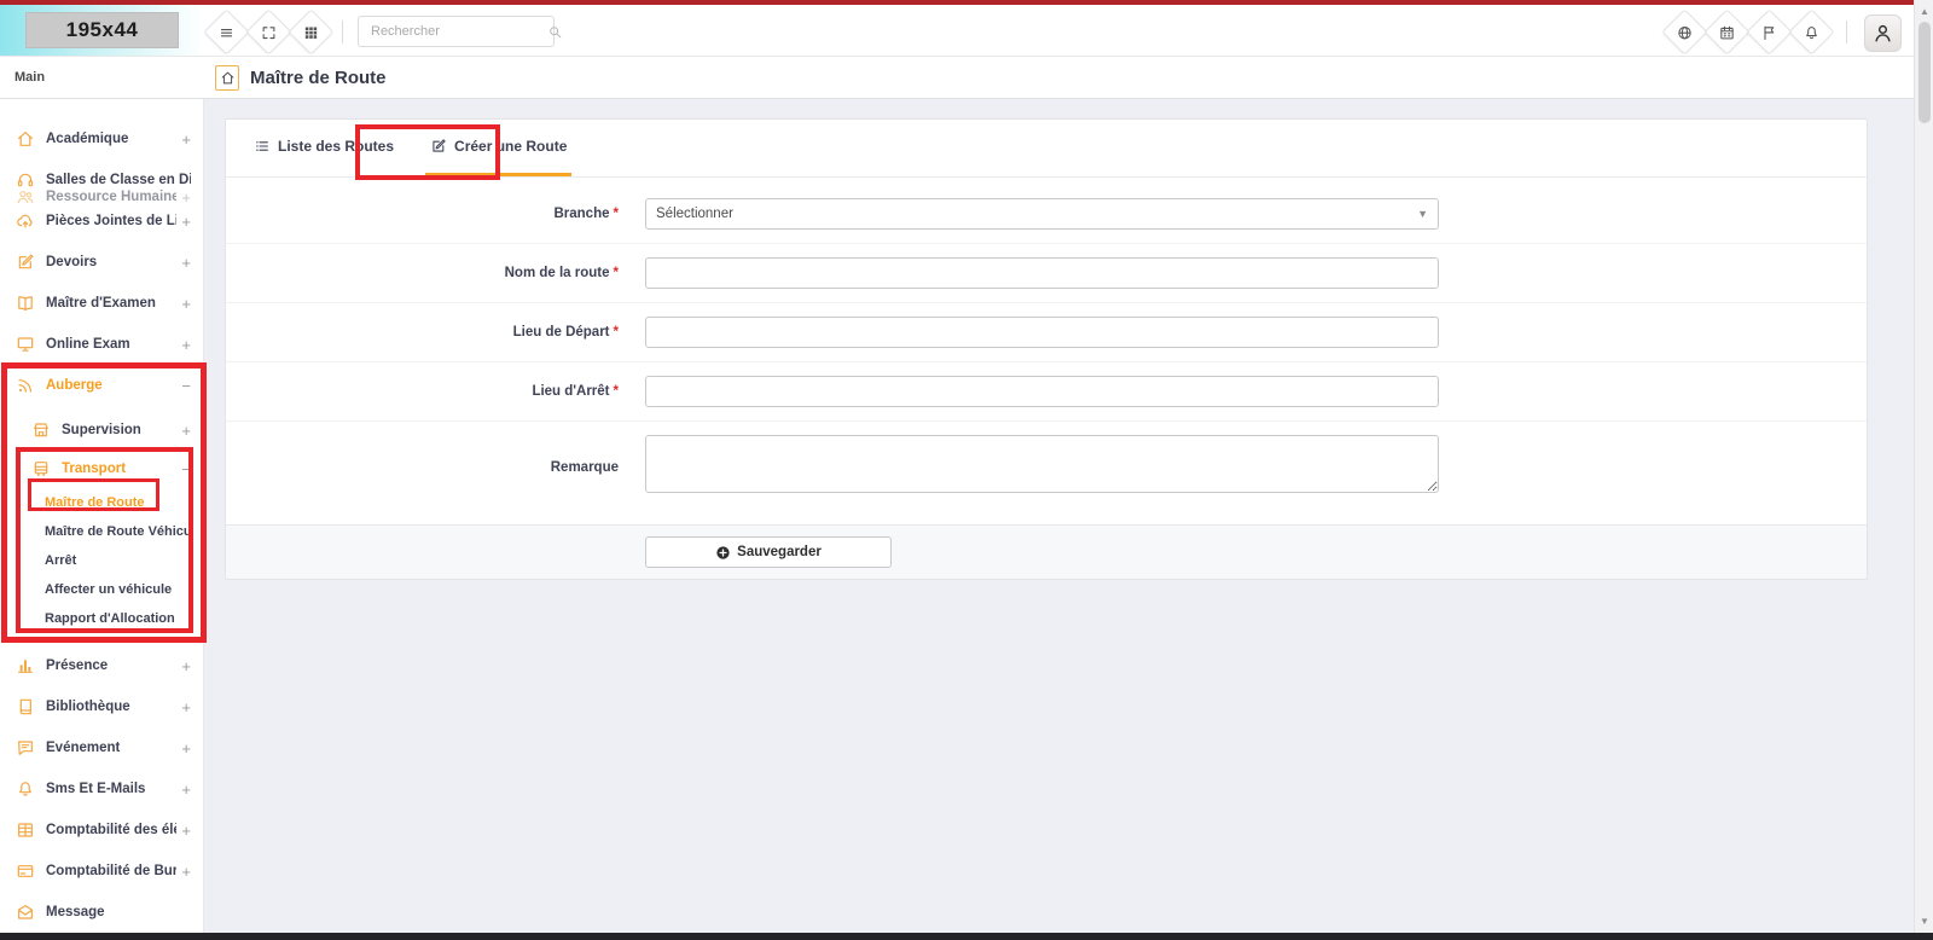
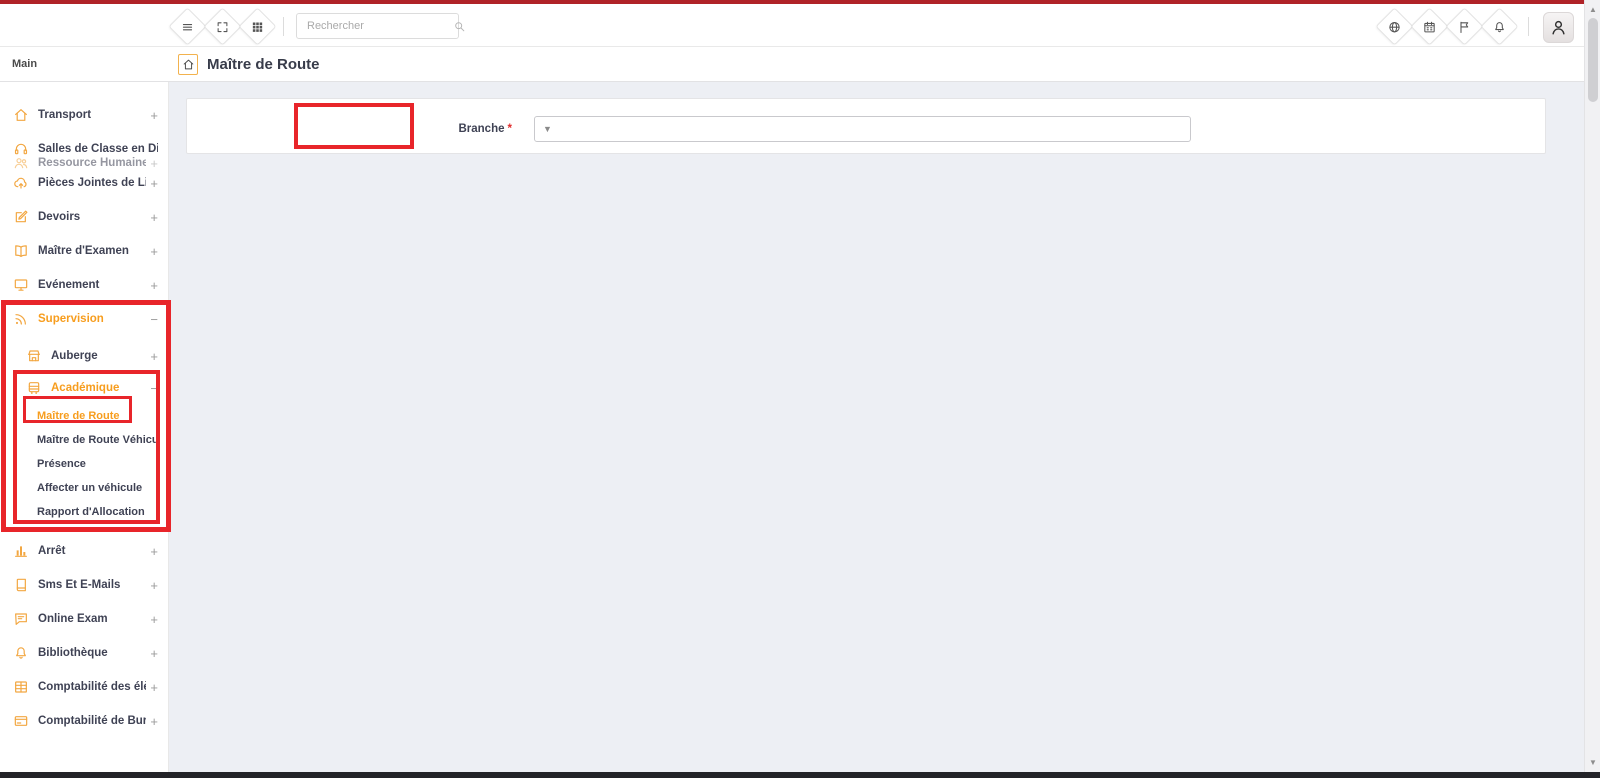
- 195x44
  Rechercher
  Main
  Maître de Route
  Ressource Humaine
  +
- Académique
+ Transport
  +
  Salles de Classe en Di
  Pièces Jointes de Li
  +
  Devoirs
  +
  Maître d'Examen
  +
- Online Exam
+ Événement
  +
- Auberge
+ Supervision
  −
- Supervision
+ Auberge
  +
- Transport
+ Académique
  −
  Maître de Route
  Maître de Route Véhicu
- Arrêt
+ Présence
  Affecter un véhicule
  Rapport d'Allocation
- Présence
+ Arrêt
  +
- Bibliothèque
+ Sms Et E-Mails
  +
- Événement
+ Online Exam
  +
- Sms Et E-Mails
+ Bibliothèque
  +
  Comptabilité des él
  +
  Comptabilité de Bur
  +
- Message
- Liste des Routes
- Créer une Route
  Branche *
- Sélectionner
  ▼
- Nom de la route *
- Lieu de Départ *
- Lieu d'Arrêt *
- Remarque
- Sauvegarder
  ▲
  ▼
